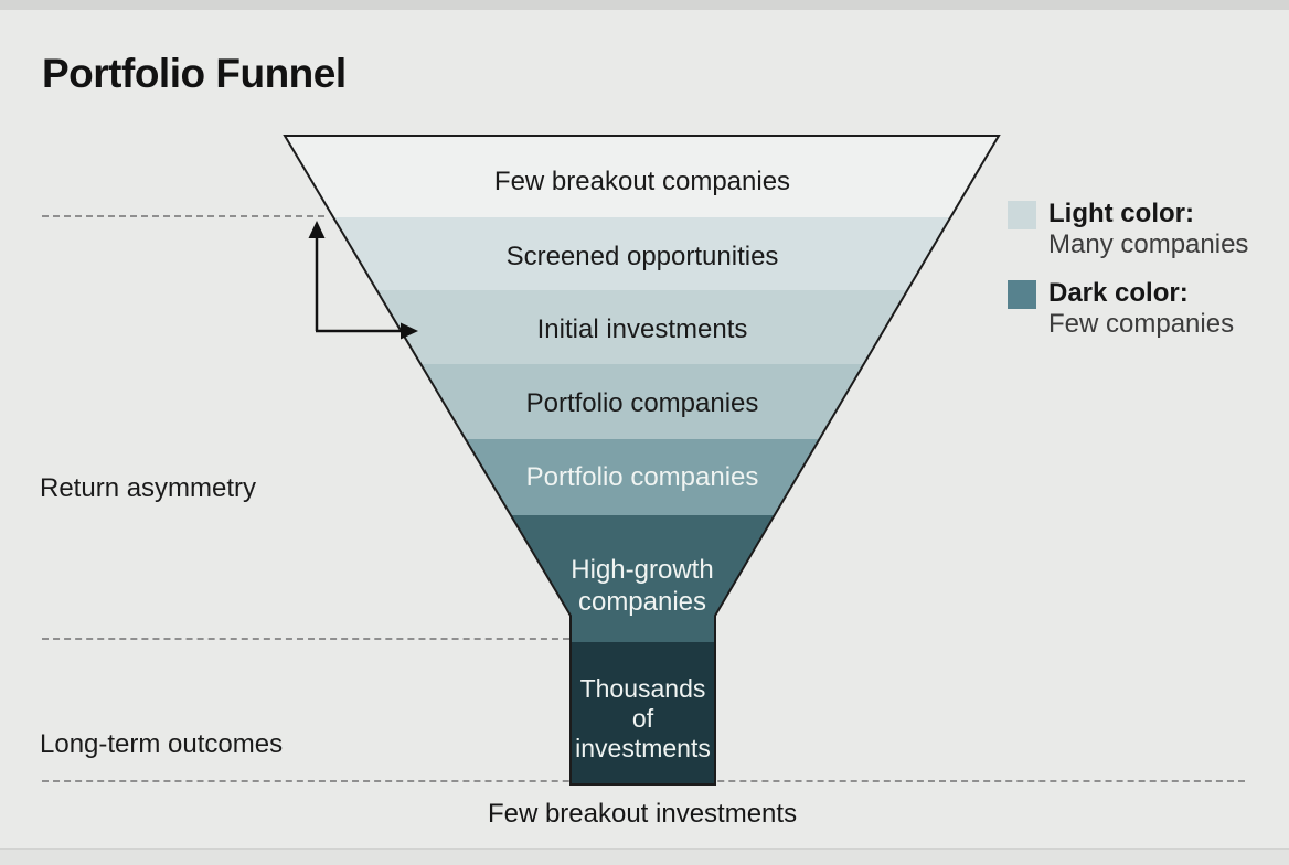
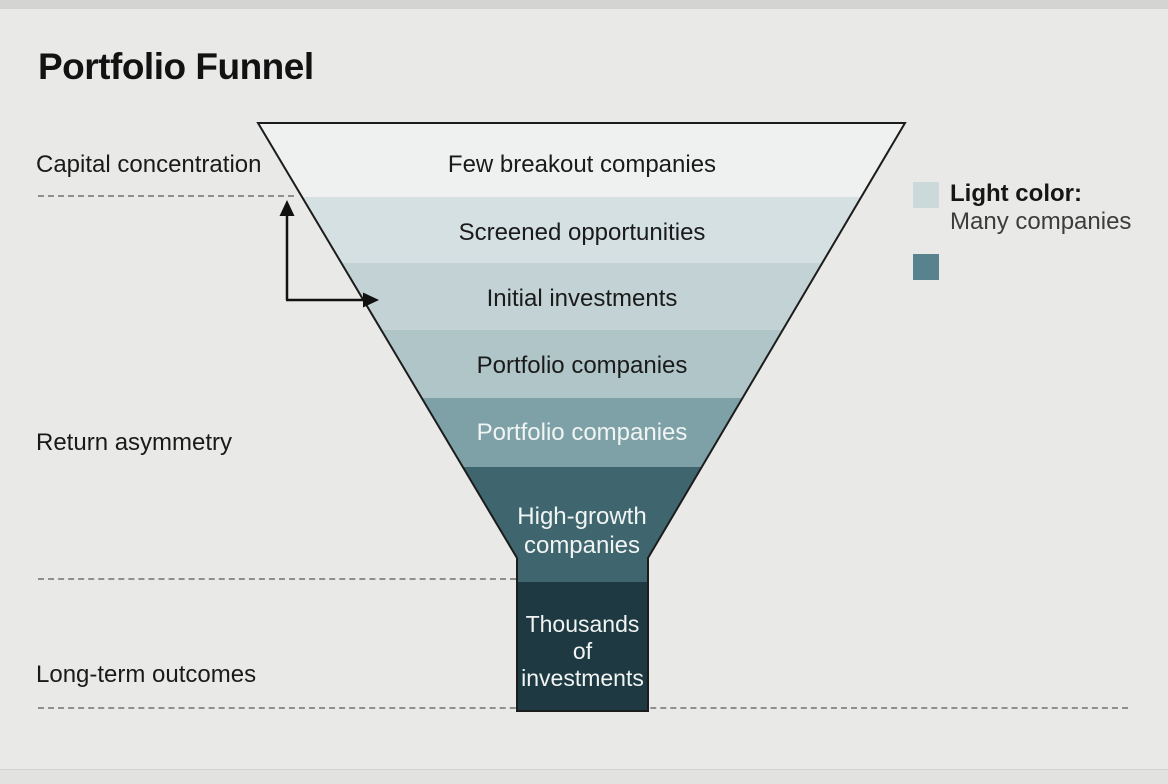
  Portfolio Funnel
+ Capital concentration
  Return asymmetry
  Long-term outcomes
  Few breakout companies
  Screened opportunities
  Initial investments
  Portfolio companies
  Portfolio companies
  High-growth companies
  Thousands of investments
  Light color:
  Many companies
- Dark color:
- Few companies
- Few breakout investments
